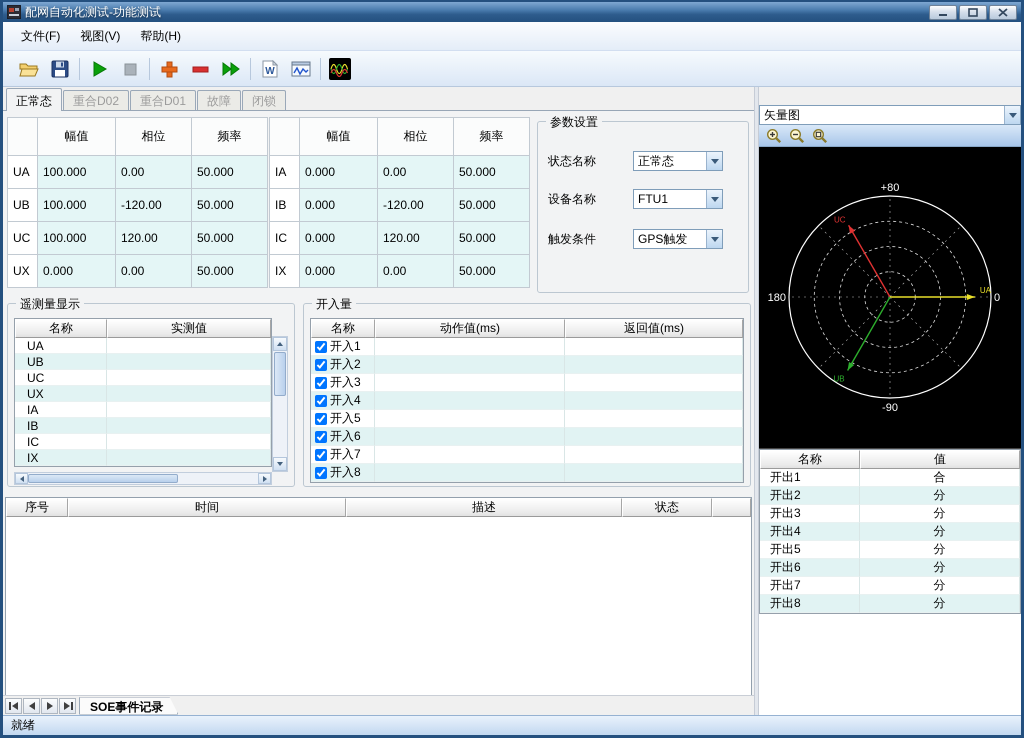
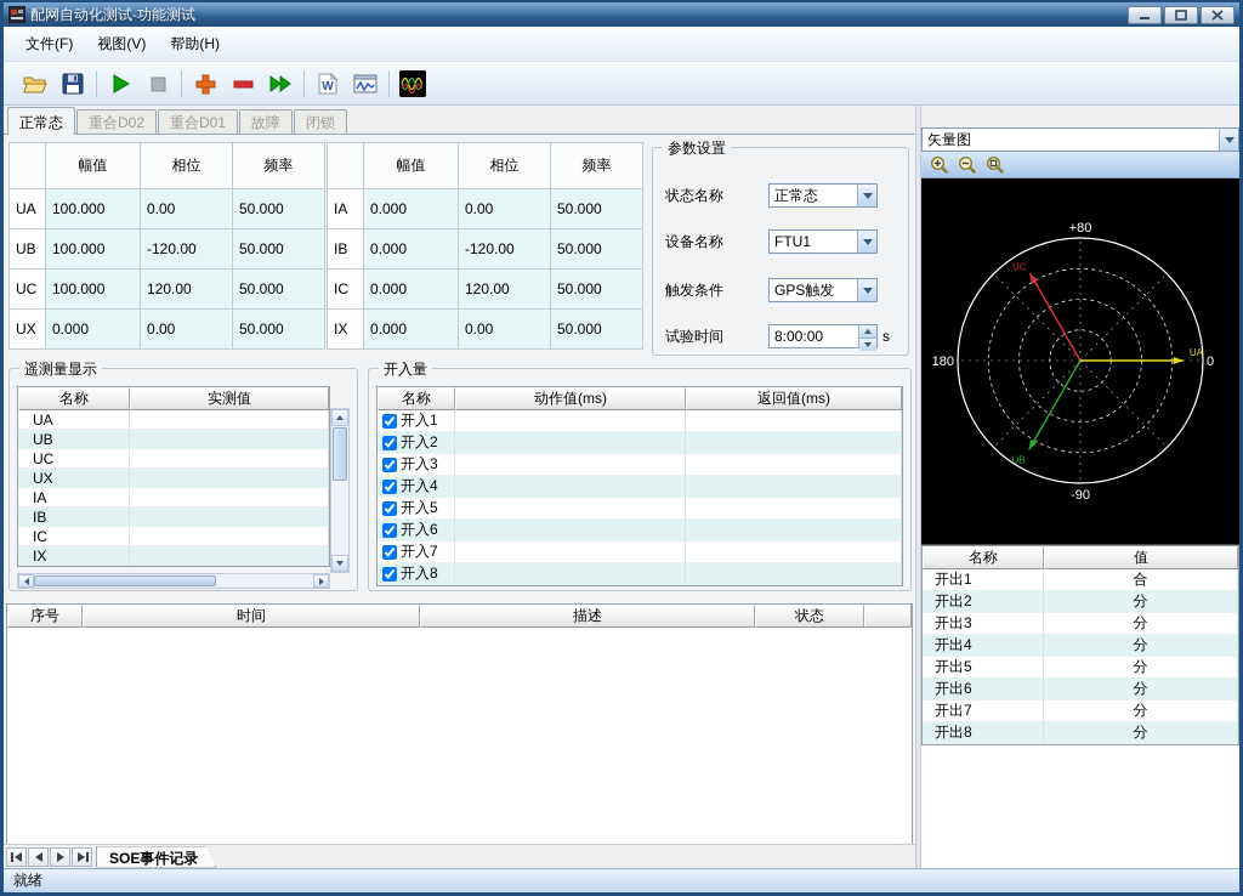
  配网自动化测试-功能测试
  文件(F)
  视图(V)
  帮助(H)
  W
  正常态
  重合D02
  重合D01
  故障
  闭锁
  	幅值	相位	频率
  UA	100.000	0.00	50.000
  UB	100.000	-120.00	50.000
  UC	100.000	120.00	50.000
  UX	0.000	0.00	50.000
  	幅值	相位	频率
  IA	0.000	0.00	50.000
  IB	0.000	-120.00	50.000
  IC	0.000	120.00	50.000
  IX	0.000	0.00	50.000
  参数设置
  状态名称
  正常态
  设备名称
  FTU1
  触发条件
  GPS触发
+ 试验时间
+ 8:00:00
+ s
  遥测量显示
  名称	实测值
  UA
  UB
  UC
  UX
  IA
  IB
  IC
  IX
  开入量
  名称	动作值(ms)	返回值(ms)
  开入1
  开入2
  开入3
  开入4
  开入5
  开入6
  开入7
  开入8
  序号	时间	描述	状态
  SOE事件记录
  矢量图
  +80
  -90
  180
  0
  UC
  UA
  UB
  名称	值
  开出1	合
  开出2	分
  开出3	分
  开出4	分
  开出5	分
  开出6	分
  开出7	分
  开出8	分
  就绪
